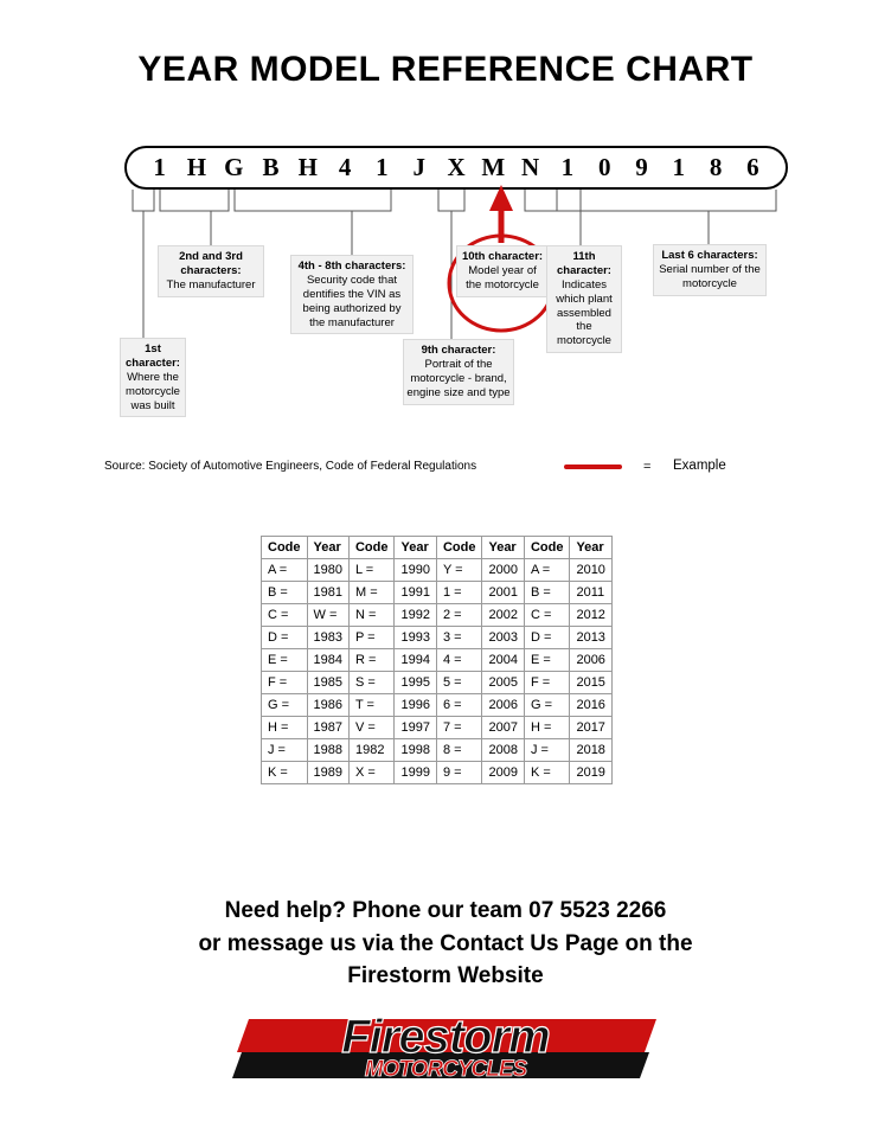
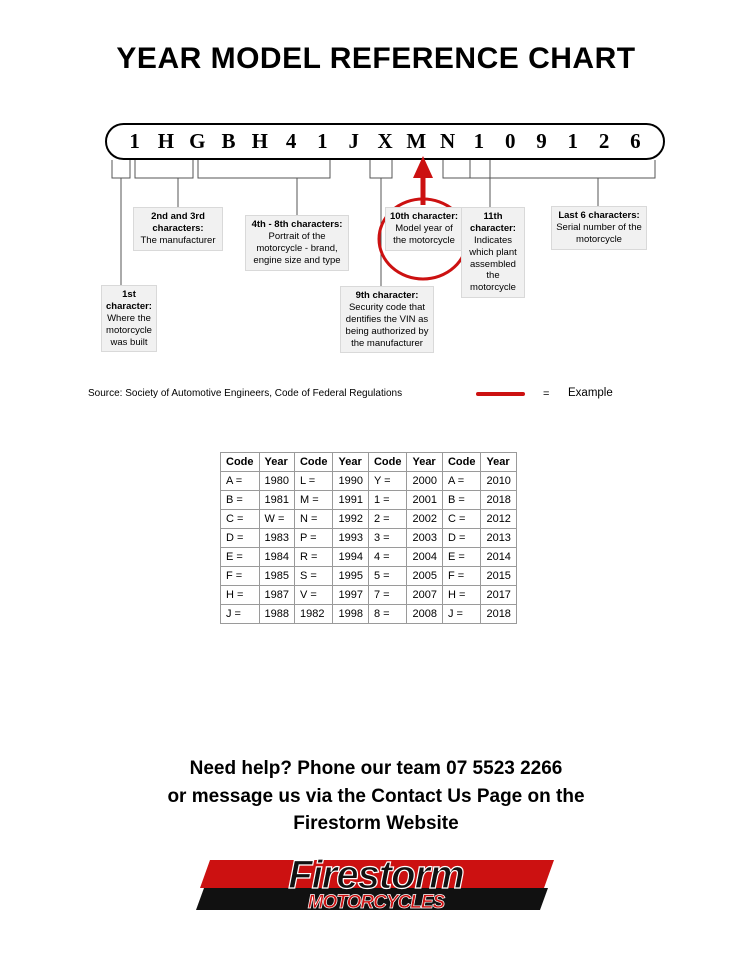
  YEAR MODEL REFERENCE CHART
  1
  H
  G
  B
  H
  4
  1
  J
  X
  M
  N
  1
  0
  9
  1
- 8
+ 2
  6
  1st character:
  Where the motorcycle was built
  2nd and 3rd characters:
  The manufacturer
  4th - 8th characters:
- Security code that dentifies the VIN as being authorized by the manufacturer
+ Portrait of the motorcycle - brand, engine size and type
  9th character:
- Portrait of the motorcycle - brand, engine size and type
+ Security code that dentifies the VIN as being authorized by the manufacturer
  10th character:
  Model year of the motorcycle
  11th character:
  Indicates which plant assembled the motorcycle
  Last 6 characters:
  Serial number of the motorcycle
  Source: Society of Automotive Engineers, Code of Federal Regulations
  =
  Example
  Code	Year	Code	Year	Code	Year	Code	Year
  A =	1980	L =	1990	Y =	2000	A =	2010
- B =	1981	M =	1991	1 =	2001	B =	2011
+ B =	1981	M =	1991	1 =	2001	B =	2018
  C =	W =	N =	1992	2 =	2002	C =	2012
  D =	1983	P =	1993	3 =	2003	D =	2013
- E =	1984	R =	1994	4 =	2004	E =	2006
+ E =	1984	R =	1994	4 =	2004	E =	2014
  F =	1985	S =	1995	5 =	2005	F =	2015
- G =	1986	T =	1996	6 =	2006	G =	2016
  H =	1987	V =	1997	7 =	2007	H =	2017
  J =	1988	1982	1998	8 =	2008	J =	2018
- K =	1989	X =	1999	9 =	2009	K =	2019
  Need help? Phone our team 07 5523 2266
  or message us via the Contact Us Page on the
  Firestorm Website
  Firestorm
  MOTORCYCLES
